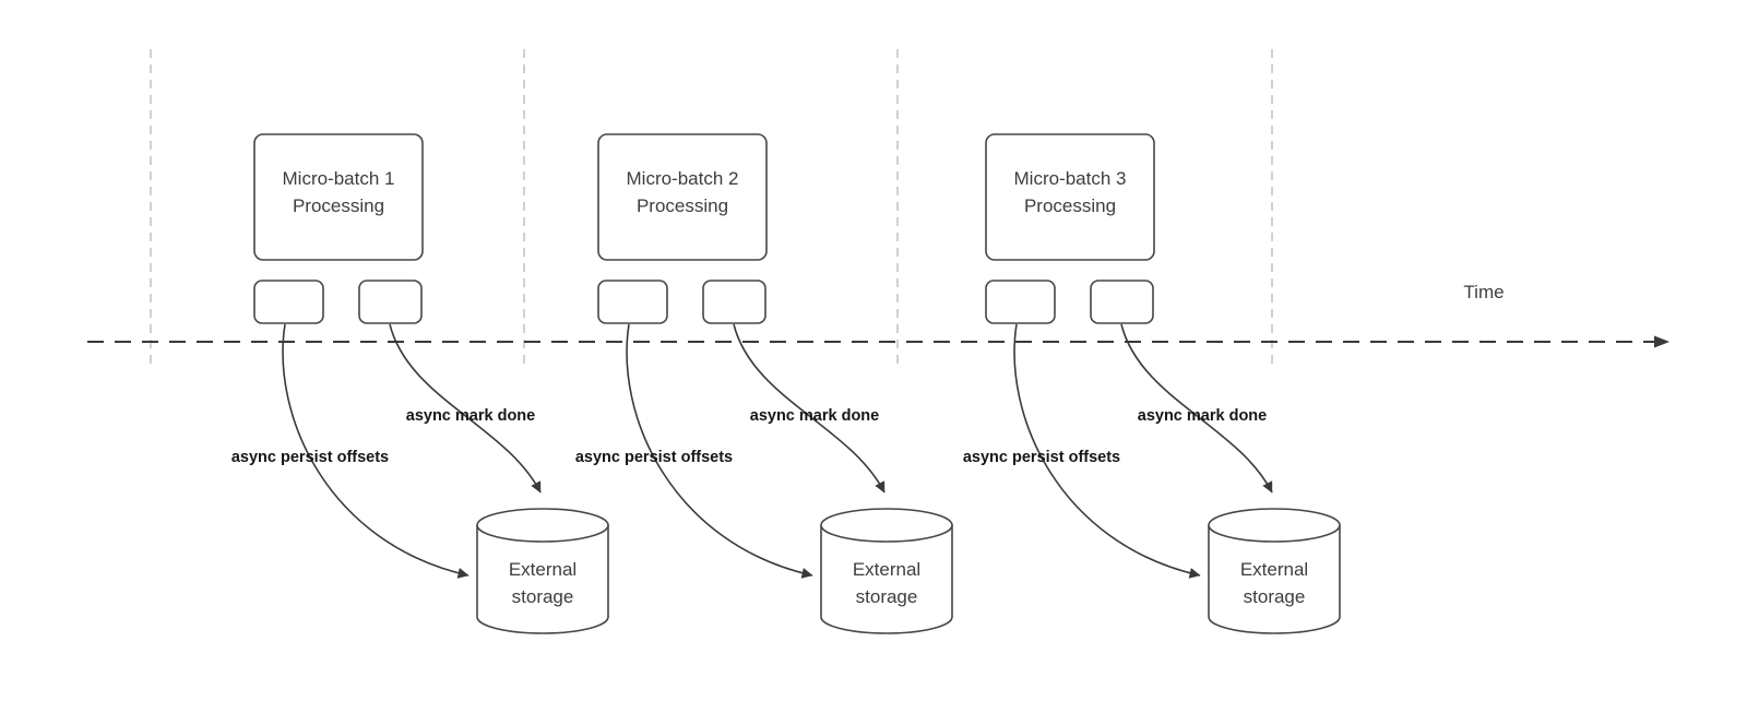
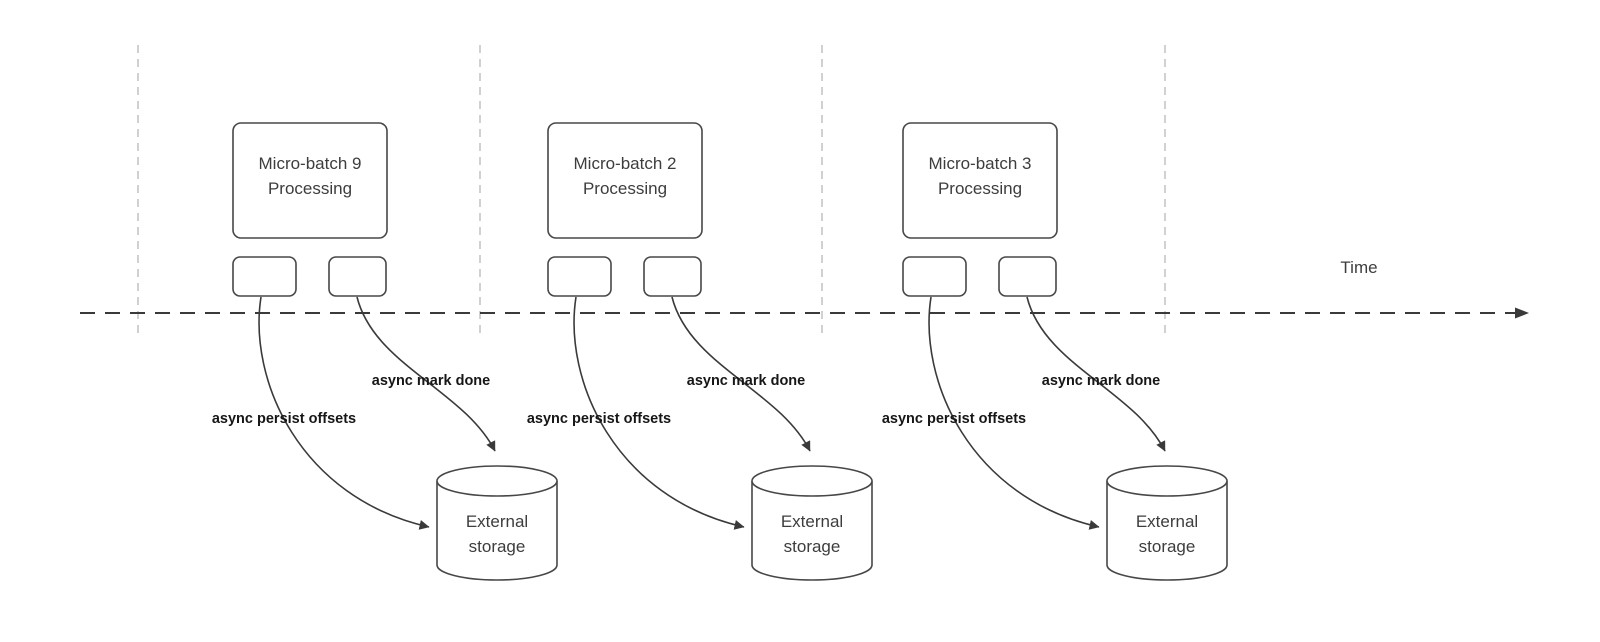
  Time
- Micro-batch 1
+ Micro-batch 9
  Processing
  async persist offsets
  async mark done
  External
  storage
  Micro-batch 2
  Processing
  async persist offsets
  async mark done
  External
  storage
  Micro-batch 3
  Processing
  async persist offsets
  async mark done
  External
  storage
